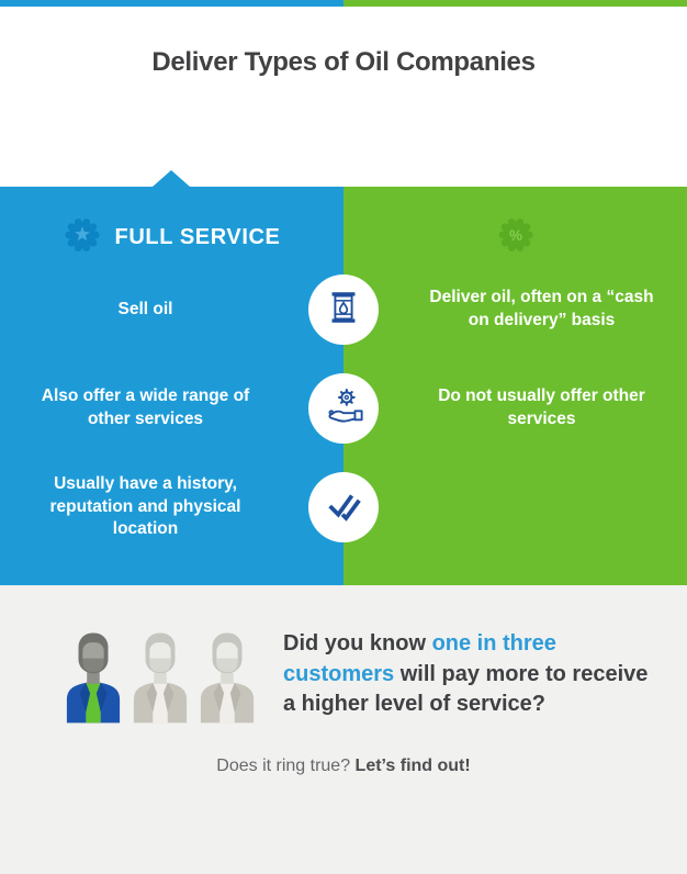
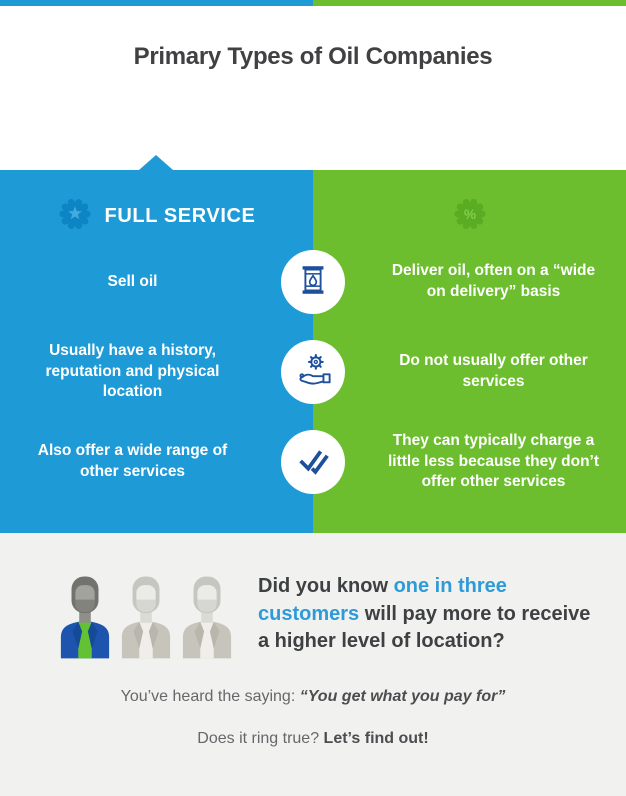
- Deliver Types of Oil Companies
+ Primary Types of Oil Companies
  FULL SERVICE
  %
  Sell oil
- Deliver oil, often on a “cash on delivery” basis
+ Deliver oil, often on a “wide on delivery” basis
- Also offer a wide range of other services
+ Usually have a history, reputation and physical location
  Do not usually offer other services
- Usually have a history, reputation and physical location
+ Also offer a wide range of other services
+ They can typically charge a little less because they don’t offer other services
- Did you know one in three customers will pay more to receive a higher level of service?
+ Did you know one in three customers will pay more to receive a higher level of location?
+ You’ve heard the saying: “You get what you pay for”
  Does it ring true? Let’s find out!
